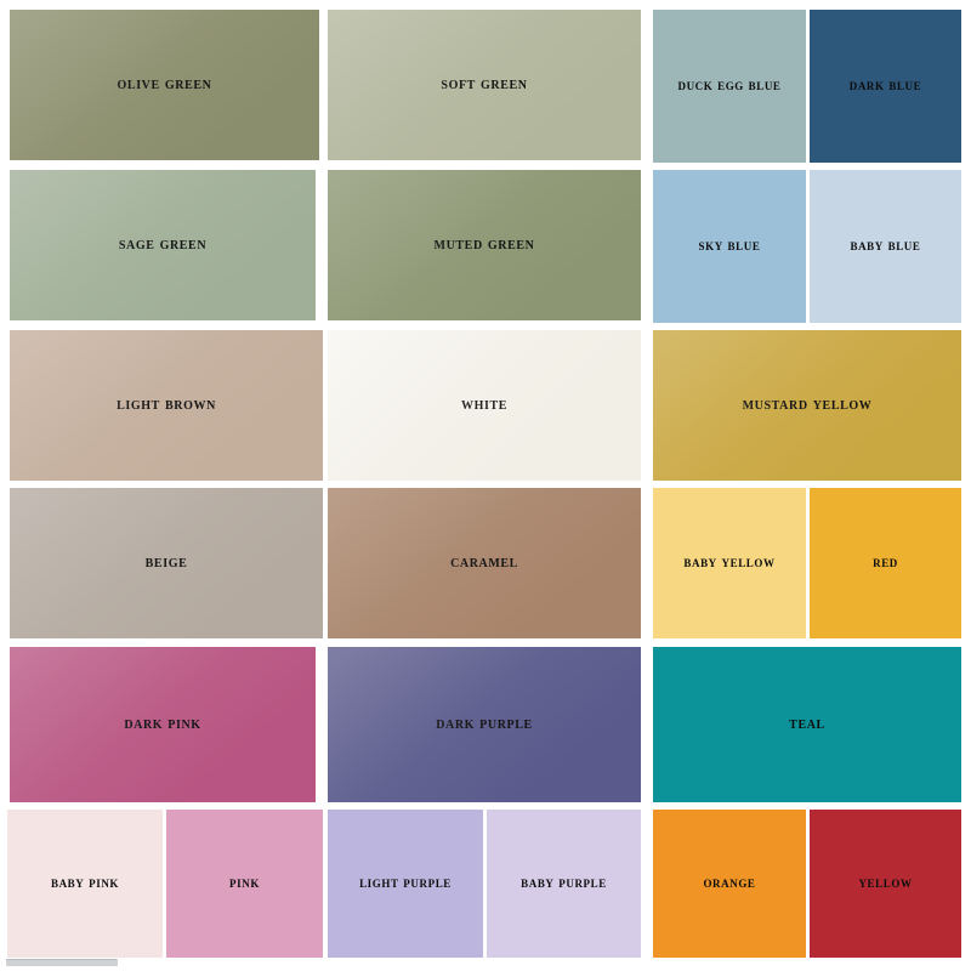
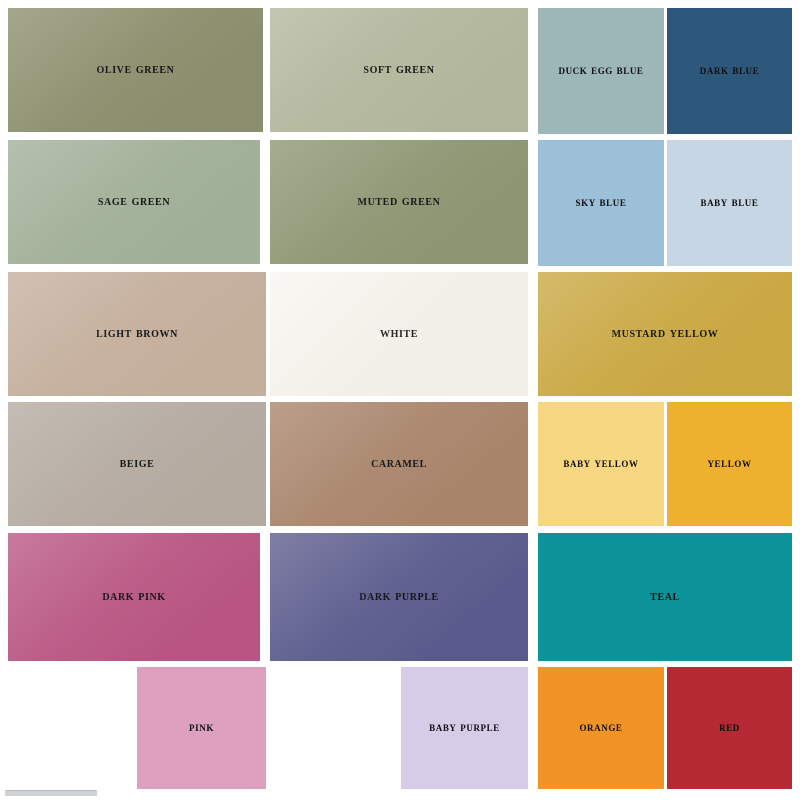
  duck egg blue
  dark blue
  sky blue
  baby blue
  baby yellow
- red
+ yellow
  teal
- baby pink
  pink
- light purple
  baby purple
  orange
- yellow
+ red
